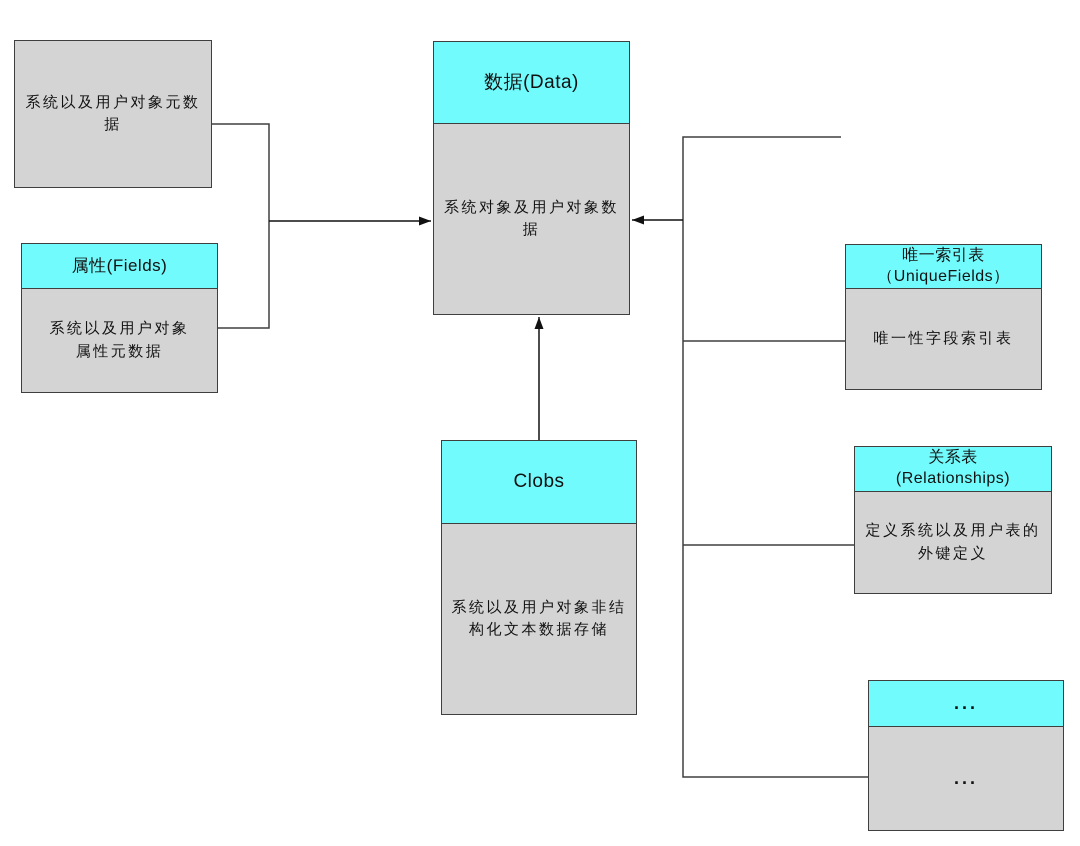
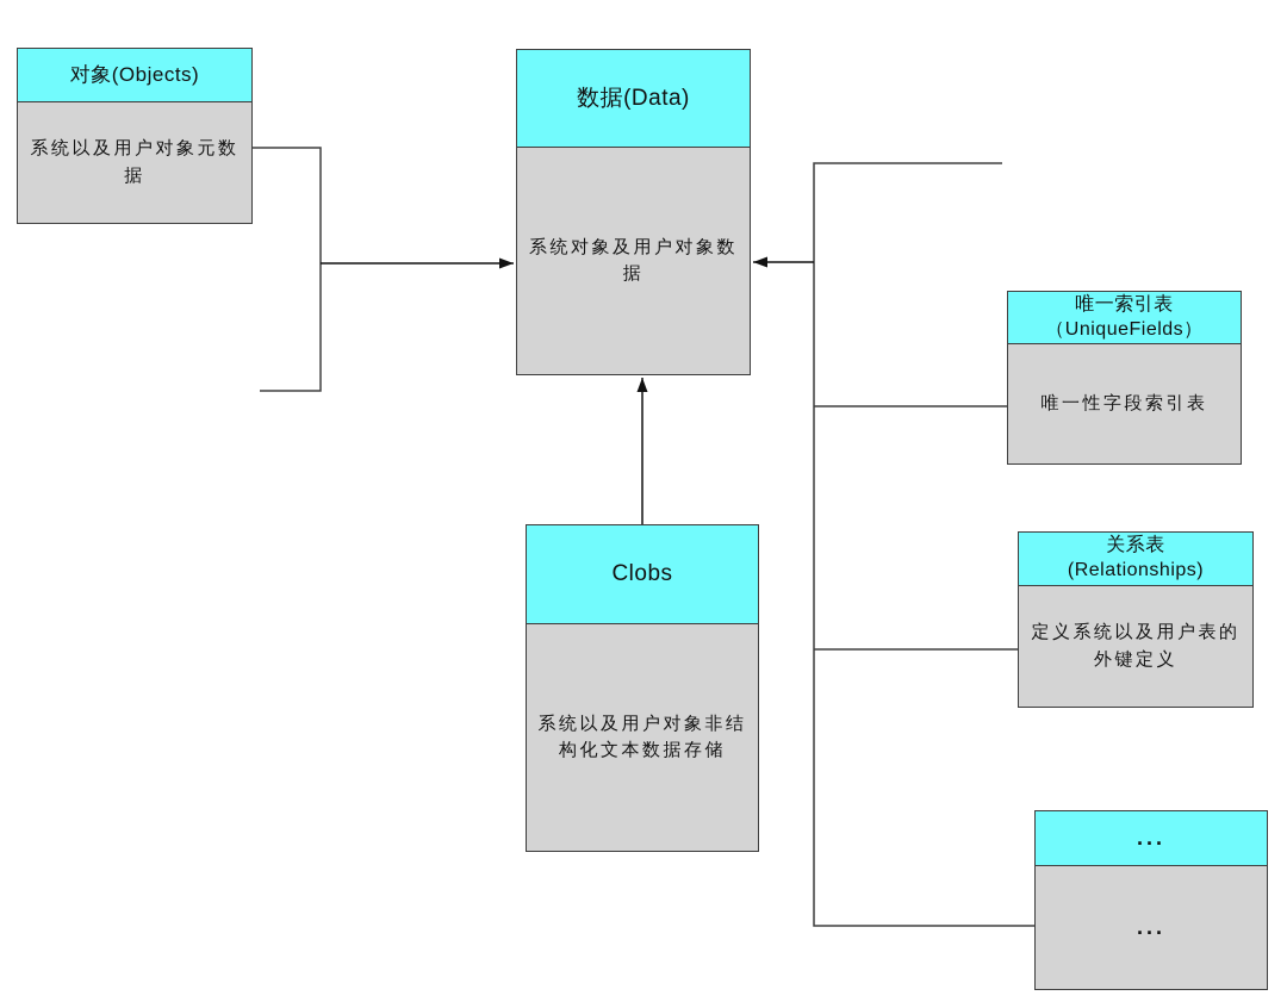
+ 对象(Objects)
  系统以及用户对象元数
  据
- 属性(Fields)
- 系统以及用户对象
- 属性元数据
  数据(Data)
  系统对象及用户对象数
  据
  Clobs
  系统以及用户对象非结
  构化文本数据存储
  唯一索引表
  （UniqueFields）
  唯一性字段索引表
  关系表
  (Relationships)
  定义系统以及用户表的
  外键定义
  ...
  ...
